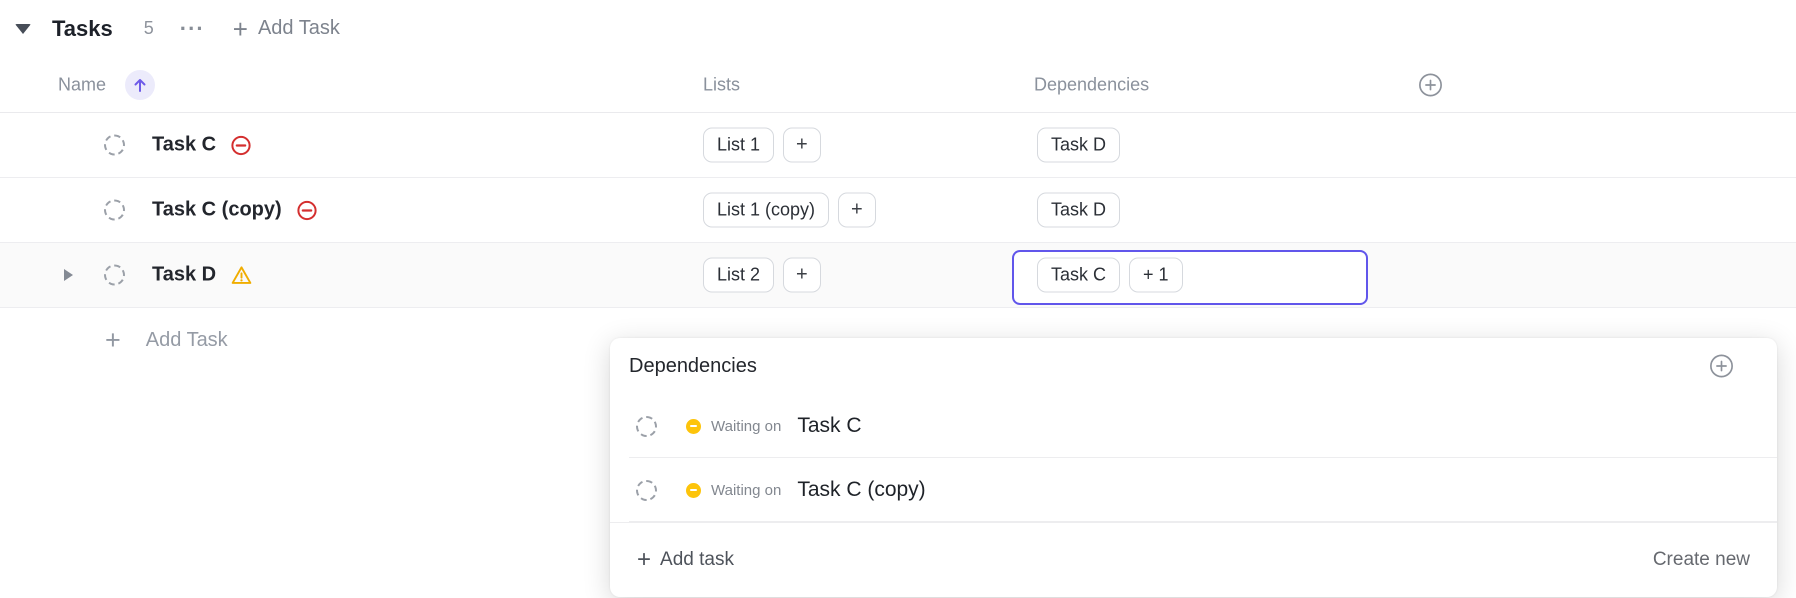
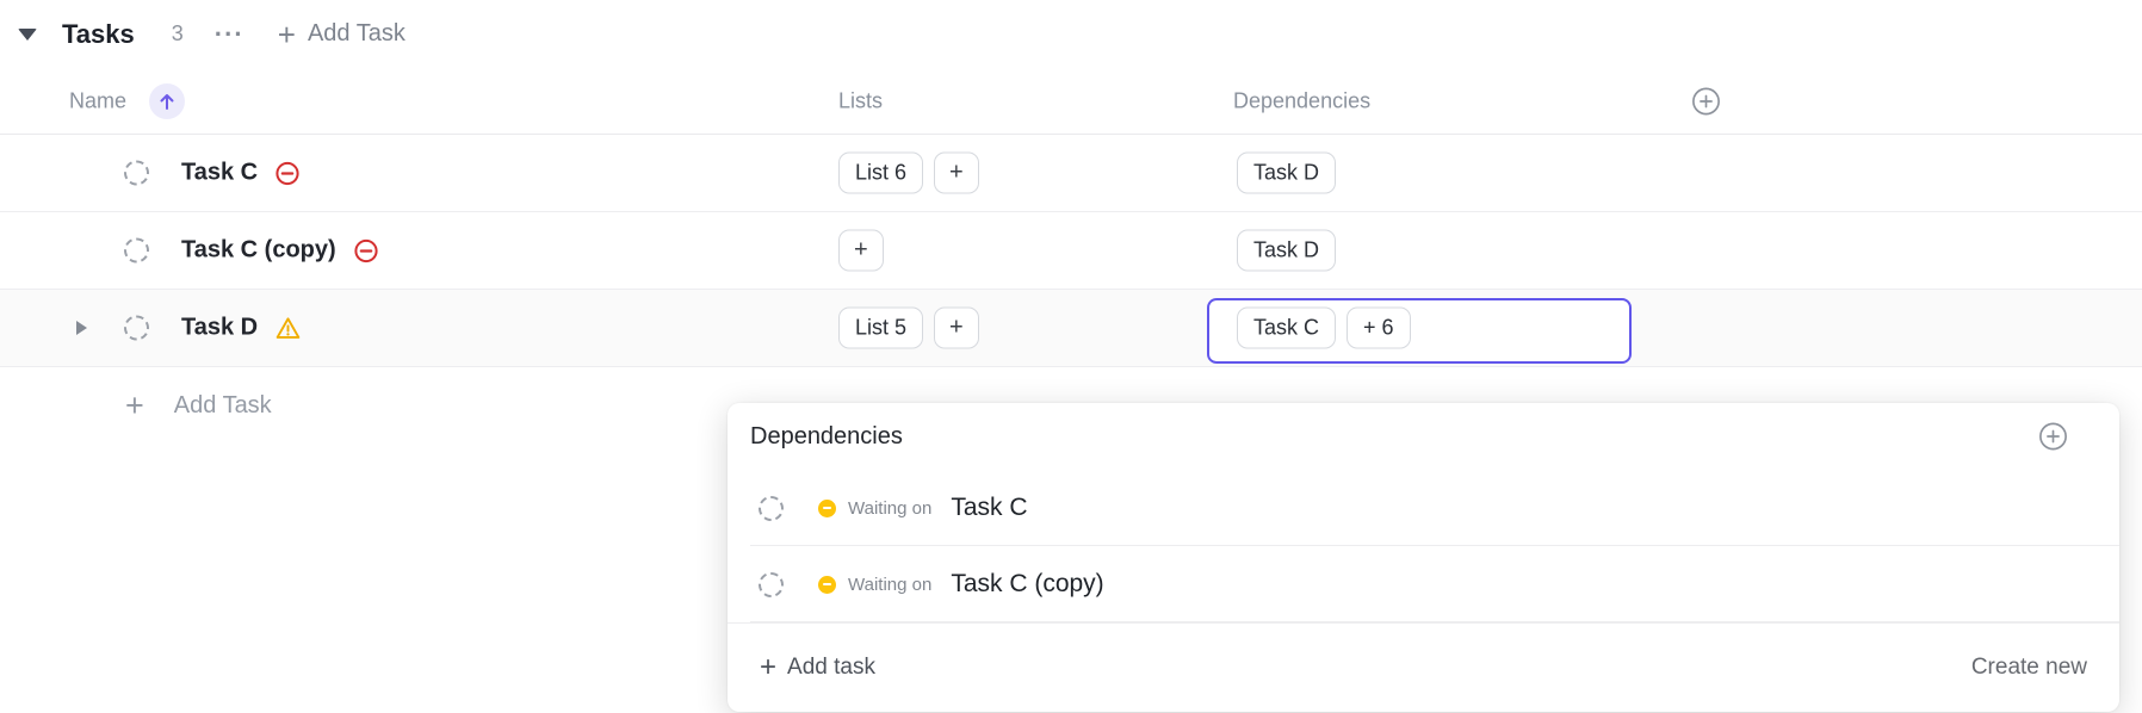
  Tasks
- 5
+ 3
  ···
  +
  Add Task
  Name
  Lists
  Dependencies
  Task C
- List 1
+ List 6
  +
  Task D
  Task C (copy)
- List 1 (copy)
  +
  Task D
  Task D
- List 2
+ List 5
  +
  Task C
- + 1
+ + 6
  +
  Add Task
  Dependencies
  Waiting on
  Task C
  Waiting on
  Task C (copy)
  +
  Add task
  Create new
